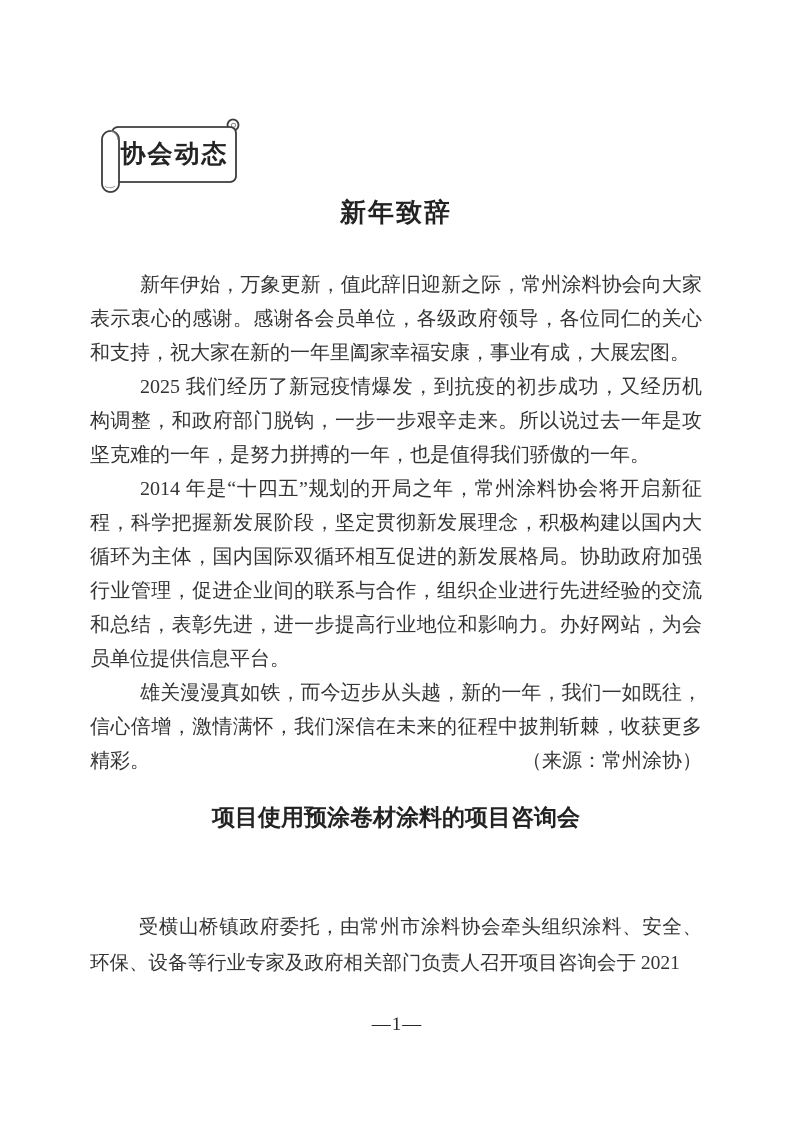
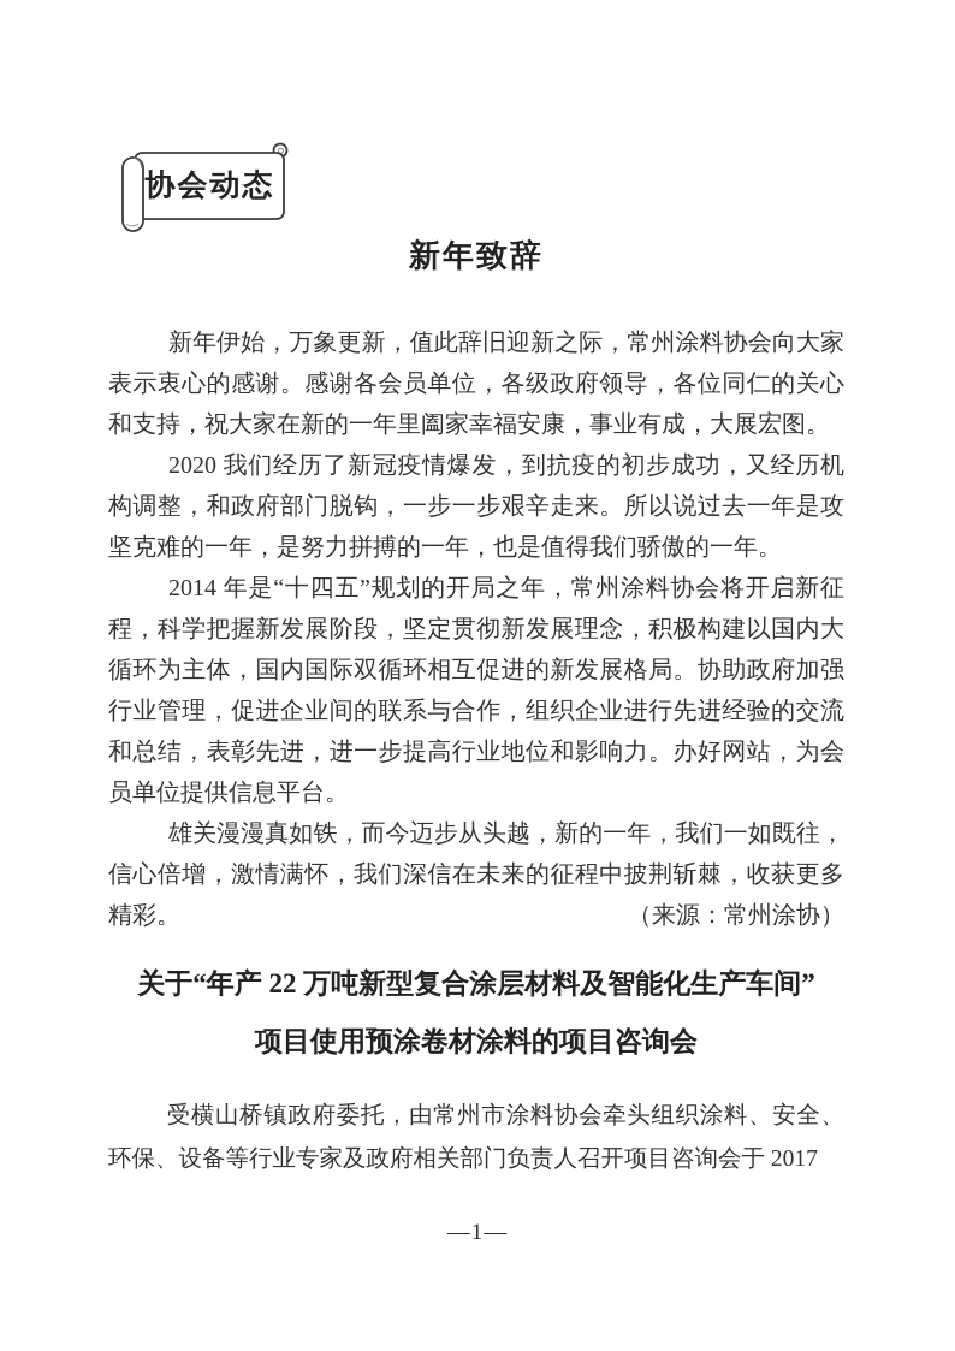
  协会动态
  新年致辞
  新年伊始，万象更新，值此辞旧迎新之际，常州涂料协会向大家表示衷心的感谢。感谢各会员单位，各级政府领导，各位同仁的关心和支持，祝大家在新的一年里阖家幸福安康，事业有成，大展宏图。
- 2025 我们经历了新冠疫情爆发，到抗疫的初步成功，又经历机构调整，和政府部门脱钩，一步一步艰辛走来。所以说过去一年是攻坚克难的一年，是努力拼搏的一年，也是值得我们骄傲的一年。
+ 2020 我们经历了新冠疫情爆发，到抗疫的初步成功，又经历机构调整，和政府部门脱钩，一步一步艰辛走来。所以说过去一年是攻坚克难的一年，是努力拼搏的一年，也是值得我们骄傲的一年。
  2014 年是“十四五”规划的开局之年，常州涂料协会将开启新征程，科学把握新发展阶段，坚定贯彻新发展理念，积极构建以国内大循环为主体，国内国际双循环相互促进的新发展格局。协助政府加强行业管理，促进企业间的联系与合作，组织企业进行先进经验的交流和总结，表彰先进，进一步提高行业地位和影响力。办好网站，为会员单位提供信息平台。
  雄关漫漫真如铁，而今迈步从头越，新的一年，我们一如既往，信心倍增，激情满怀，我们深信在未来的征程中披荆斩棘，收获更多精彩。
  （来源：常州涂协）
+ 关于“年产 22 万吨新型复合涂层材料及智能化生产车间”
  项目使用预涂卷材涂料的项目咨询会
- 受横山桥镇政府委托，由常州市涂料协会牵头组织涂料、安全、环保、设备等行业专家及政府相关部门负责人召开项目咨询会于 2021
+ 受横山桥镇政府委托，由常州市涂料协会牵头组织涂料、安全、环保、设备等行业专家及政府相关部门负责人召开项目咨询会于 2017
  —1—
